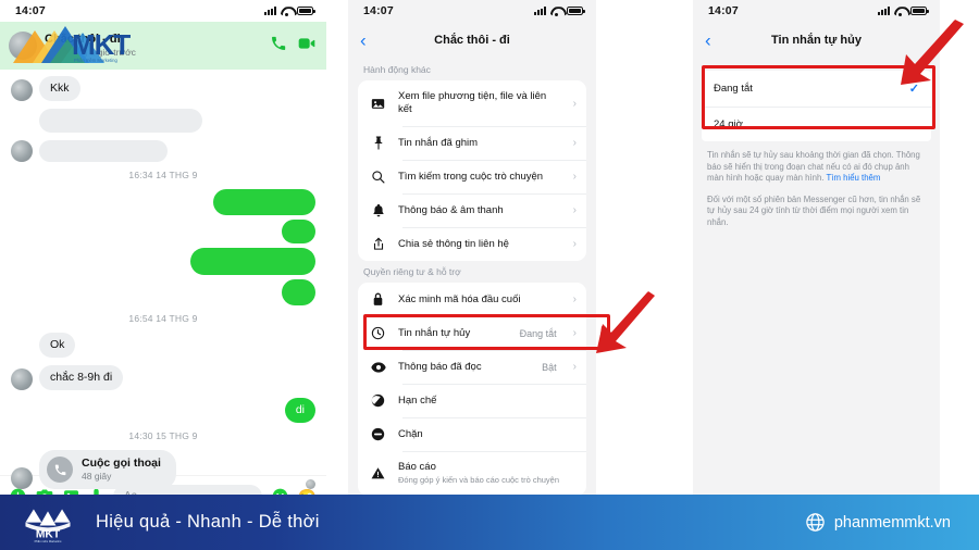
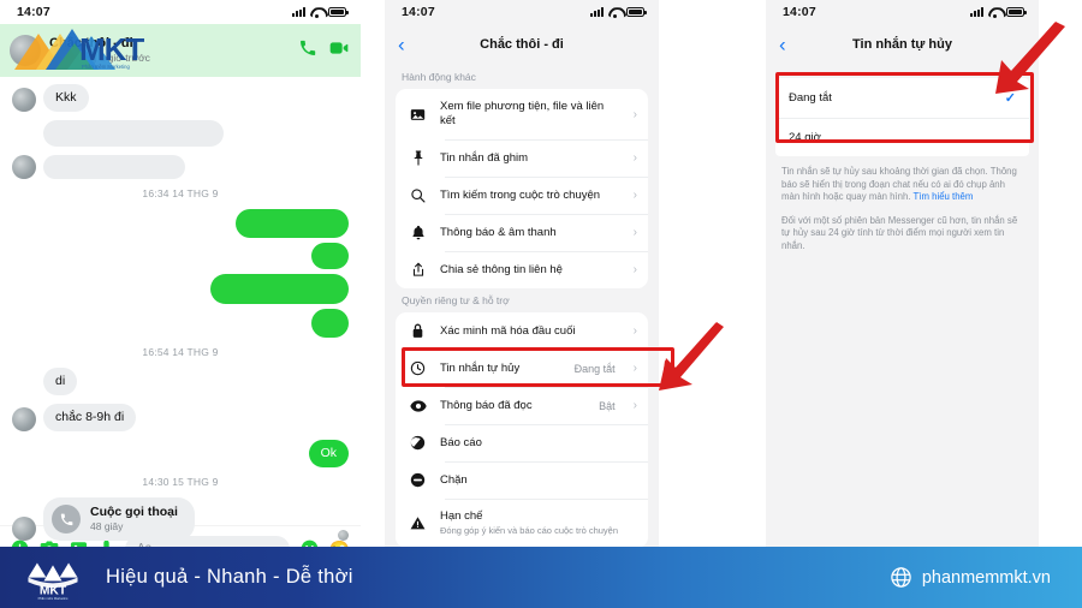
  14:07
  Kkk
  16:34 14 THG 9
  16:54 14 THG 9
- Ok
+ di
  chắc 8-9h đi
- di
+ Ok
  14:30 15 THG 9
  Cuộc gọi thoại
  48 giây
  MKT
  14:07
  ‹
  Chắc thôi - đi
  Hành động khác
  Xem file phương tiện, file và liên kết
  ›
  Tin nhắn đã ghim
  ›
  Tìm kiếm trong cuộc trò chuyện
  ›
  Thông báo & âm thanh
  ›
  Chia sẻ thông tin liên hệ
  ›
  Quyền riêng tư & hỗ trợ
  Xác minh mã hóa đầu cuối
  ›
  Tin nhắn tự hủy
  Đang tắt
  ›
  Thông báo đã đọc
  Bật
  ›
- Hạn chế
+ Báo cáo
  Chặn
- Báo cáo
+ Hạn chế
  Đóng góp ý kiến và báo cáo cuộc trò chuyện
  14:07
  ‹
  Tin nhắn tự hủy
  Đang tắt
  ✓
  24 giờ
  Tin nhắn sẽ tự hủy sau khoảng thời gian đã chọn. Thông báo sẽ hiển thị trong đoạn chat nếu có ai đó chụp ảnh màn hình hoặc quay màn hình. Tìm hiểu thêm
  Đối với một số phiên bản Messenger cũ hơn, tin nhắn sẽ tự hủy sau 24 giờ tính từ thời điểm mọi người xem tin nhắn.
  MKT
  Hiệu quả - Nhanh - Dễ thời
  phanmemmkt.vn
